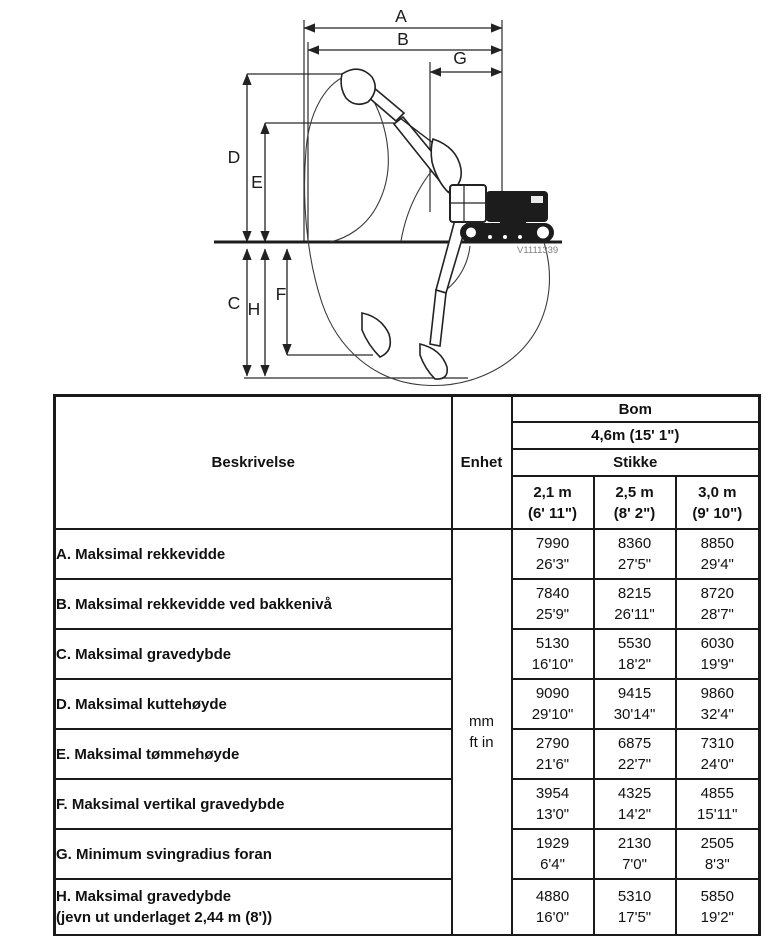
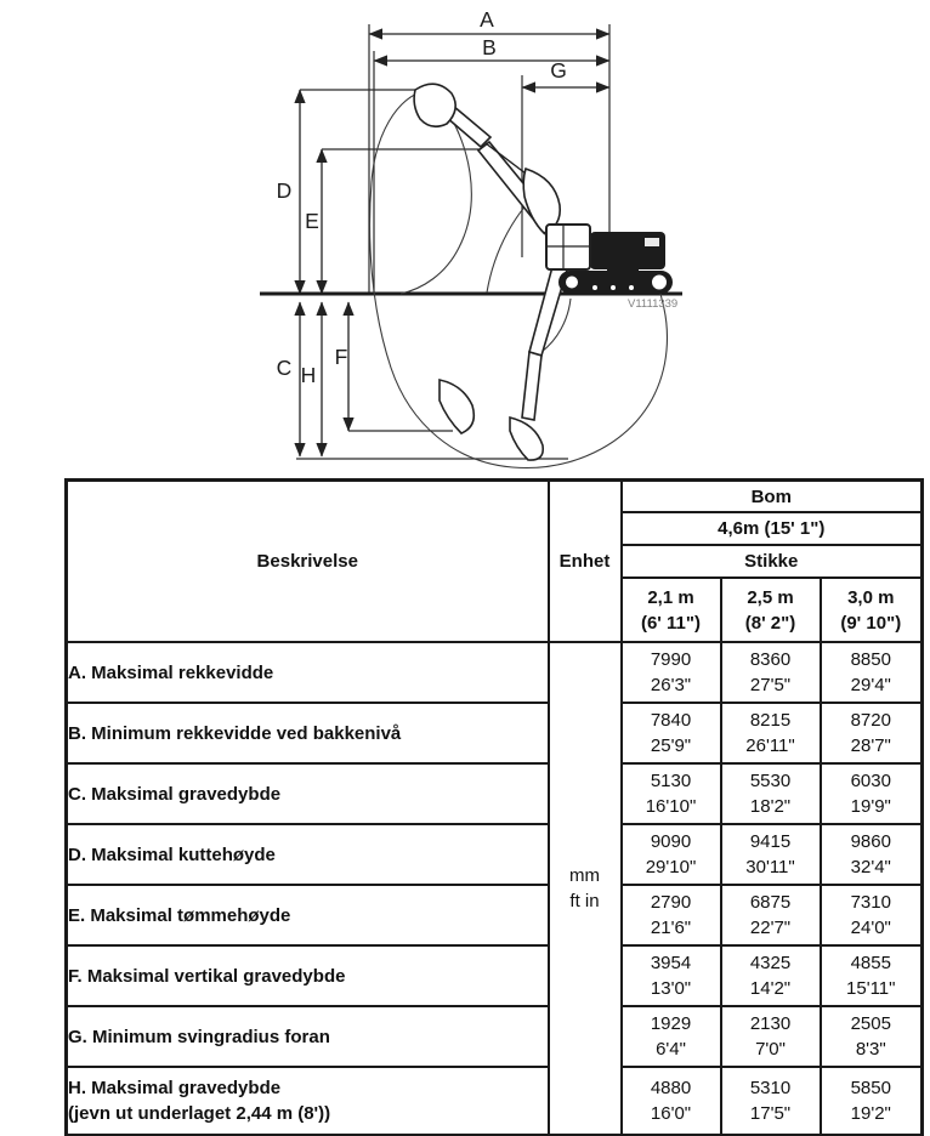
  A
  B
  G
  D
  E
  C
  H
  F
  V1111339
  Beskrivelse	Enhet	Bom
  4,6m (15' 1")
  Stikke
  2,1 m(6' 11")	2,5 m(8' 2")	3,0 m(9' 10")
  A. Maksimal rekkevidde	mmft in	799026'3"	836027'5"	885029'4"
- B. Maksimal rekkevidde ved bakkenivå	784025'9"	821526'11"	872028'7"
+ B. Minimum rekkevidde ved bakkenivå	784025'9"	821526'11"	872028'7"
  C. Maksimal gravedybde	513016'10"	553018'2"	603019'9"
- D. Maksimal kuttehøyde	909029'10"	941530'14"	986032'4"
+ D. Maksimal kuttehøyde	909029'10"	941530'11"	986032'4"
  E. Maksimal tømmehøyde	279021'6"	687522'7"	731024'0"
  F. Maksimal vertikal gravedybde	395413'0"	432514'2"	485515'11"
  G. Minimum svingradius foran	19296'4"	21307'0"	25058'3"
  H. Maksimal gravedybde (jevn ut underlaget 2,44 m (8'))	488016'0"	531017'5"	585019'2"
